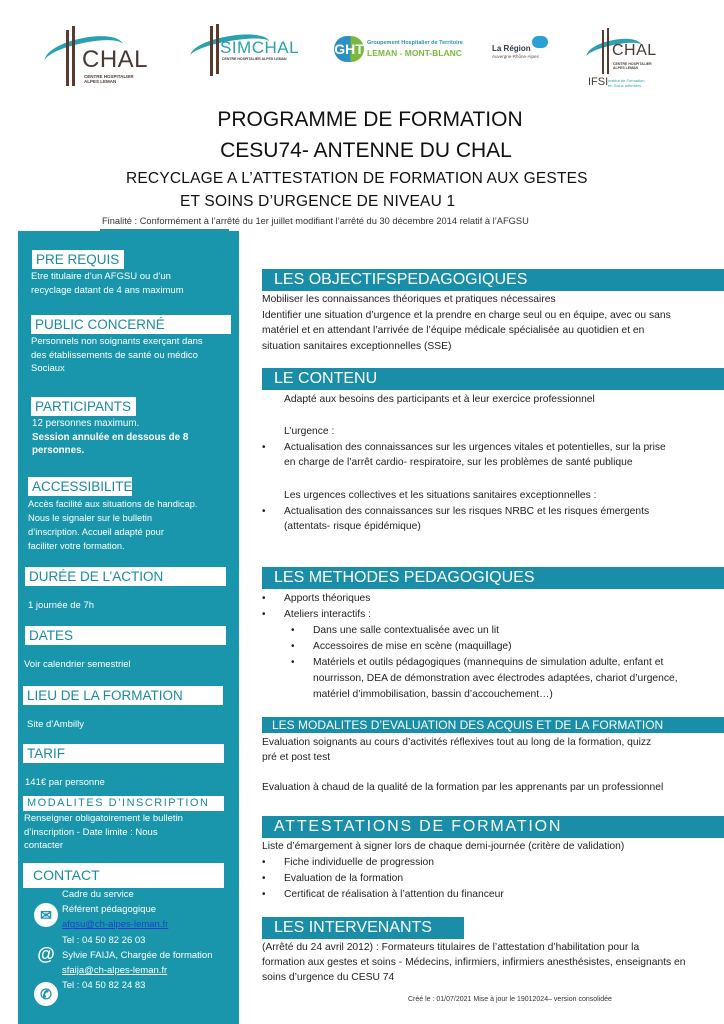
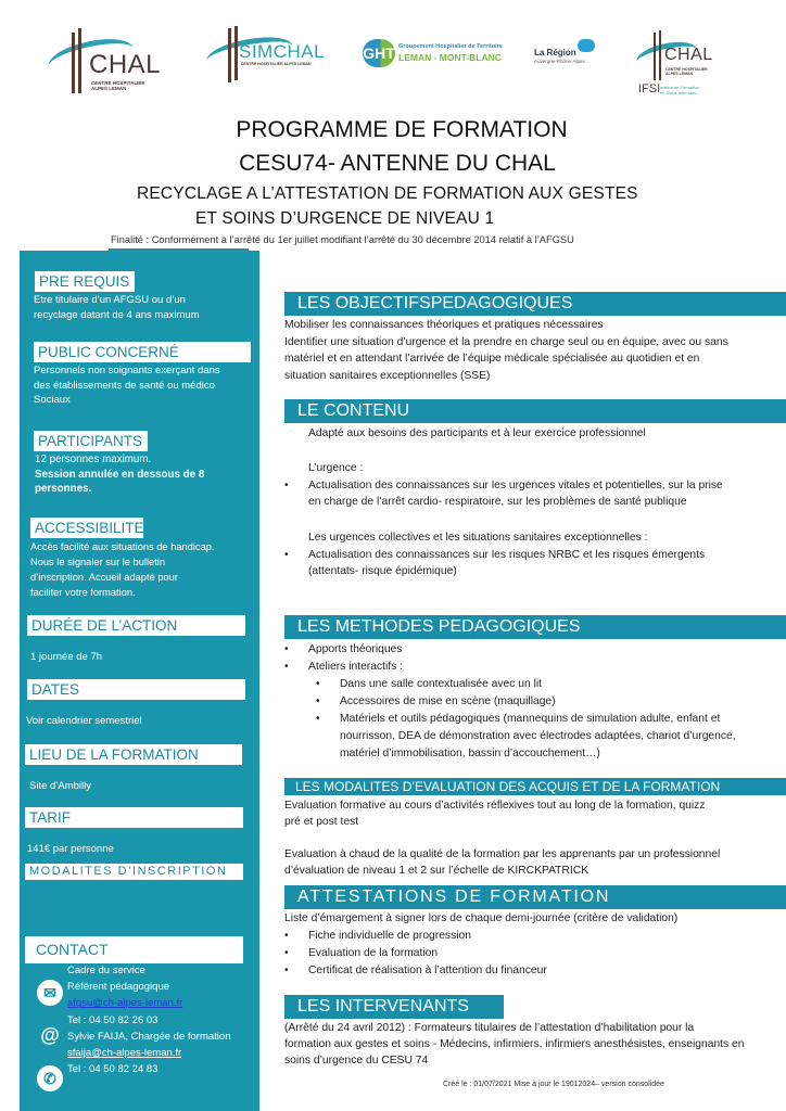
  CHAL
  SIMCHAL
  GHT
  LEMAN - MONT-BLANC
  La Région
  CHAL
  IFSI
  PROGRAMME DE FORMATION
  CESU74- ANTENNE DU CHAL
  RECYCLAGE A L’ATTESTATION DE FORMATION AUX GESTES
  ET SOINS D’URGENCE DE NIVEAU 1
  Finalité : Conformément à l’arrêté du 1er juillet modifiant l’arrêté du 30 décembre 2014 relatif à l’AFGSU
  PRE REQUIS
  Etre titulaire d’un AFGSU ou d’un
  recyclage datant de 4 ans maximum
  PUBLIC CONCERNÉ
  Personnels non soignants exerçant dans
  des établissements de santé ou médico
  Sociaux
  PARTICIPANTS
  12 personnes maximum.
  Session annulée en dessous de 8
  personnes.
  ACCESSIBILITE
  Accès facilité aux situations de handicap.
  Nous le signaler sur le bulletin
  d’inscription. Accueil adapté pour
  faciliter votre formation.
  DURÉE DE L’ACTION
  1 journée de 7h
  DATES
  Voir calendrier semestriel
  LIEU DE LA FORMATION
  Site d’Ambilly
  TARIF
  141€ par personne
  MODALITES D’INSCRIPTION
- Renseigner obligatoirement le bulletin
- d’inscription - Date limite : Nous
- contacter
  CONTACT
  ✉
  @
  ✆
  Cadre du service
  Référent pédagogique
  afgsu@ch-alpes-leman.fr
  Tel : 04 50 82 26 03
  Sylvie FAIJA, Chargée de formation
  sfaija@ch-alpes-leman.fr
  Tel : 04 50 82 24 83
  LES OBJECTIFSPEDAGOGIQUES
  Mobiliser les connaissances théoriques et pratiques nécessaires
  Identifier une situation d’urgence et la prendre en charge seul ou en équipe, avec ou sans
  matériel et en attendant l’arrivée de l’équipe médicale spécialisée au quotidien et en
  situation sanitaires exceptionnelles (SSE)
  LE CONTENU
  Adapté aux besoins des participants et à leur exercice professionnel
  L’urgence :
  •
  Actualisation des connaissances sur les urgences vitales et potentielles, sur la prise
  en charge de l’arrêt cardio- respiratoire, sur les problèmes de santé publique
  Les urgences collectives et les situations sanitaires exceptionnelles :
  •
  Actualisation des connaissances sur les risques NRBC et les risques émergents
  (attentats- risque épidémique)
  LES METHODES PEDAGOGIQUES
  •
  Apports théoriques
  •
  Ateliers interactifs :
  •
  Dans une salle contextualisée avec un lit
  •
  Accessoires de mise en scène (maquillage)
  •
  Matériels et outils pédagogiques (mannequins de simulation adulte, enfant et
  nourrisson, DEA de démonstration avec électrodes adaptées, chariot d’urgence,
  matériel d’immobilisation, bassin d’accouchement…)
  LES MODALITES D’EVALUATION DES ACQUIS ET DE LA FORMATION
- Evaluation soignants au cours d’activités réflexives tout au long de la formation, quizz
+ Evaluation formative au cours d’activités réflexives tout au long de la formation, quizz
  pré et post test
  Evaluation à chaud de la qualité de la formation par les apprenants par un professionnel
+ d’évaluation de niveau 1 et 2 sur l’échelle de KIRCKPATRICK
  ATTESTATIONS DE FORMATION
  Liste d’émargement à signer lors de chaque demi-journée (critère de validation)
  •
  Fiche individuelle de progression
  •
  Evaluation de la formation
  •
  Certificat de réalisation à l’attention du financeur
  LES INTERVENANTS
  (Arrêté du 24 avril 2012) : Formateurs titulaires de l’attestation d’habilitation pour la
  formation aux gestes et soins - Médecins, infirmiers, infirmiers anesthésistes, enseignants en
  soins d’urgence du CESU 74
